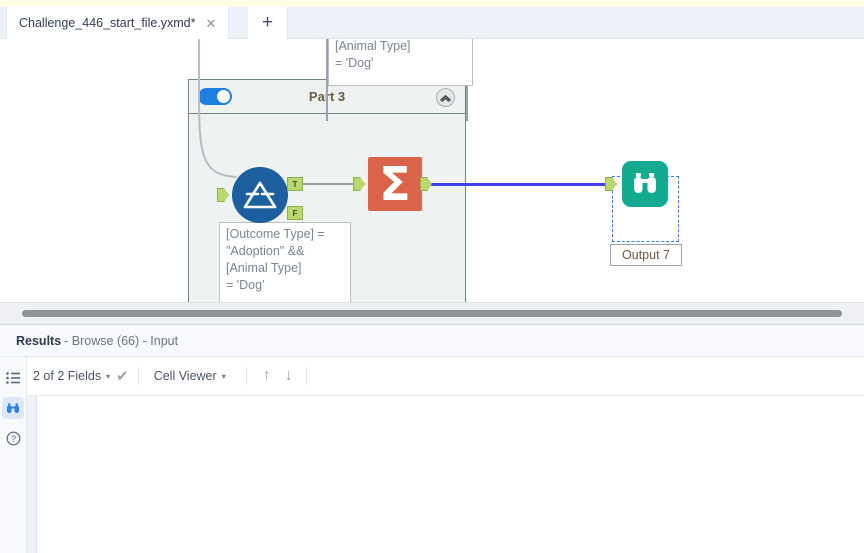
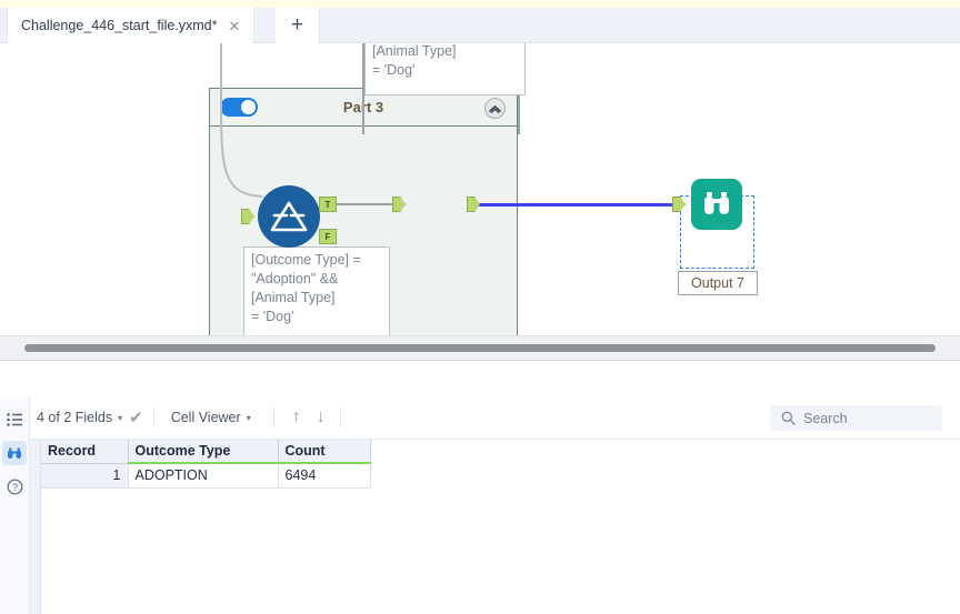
  Challenge_446_start_file.yxmd*
  ✕
  +
  [Animal Type]
  = 'Dog'
  Pat 3
  T
  F
- Σ
  Output 7
  [Outcome Type] =
  "Adoption" &&
  [Animal Type]
  = 'Dog'
- Results
- - Browse (66) - Input
  ?
- 2 of 2 Fields
+ 4 of 2 Fields
  ▾
  ✔
  Cell Viewer
  ▾
  ↑
  ↓
+ Search
+ Record	Outcome Type	Count
+ 1	ADOPTION	6494
